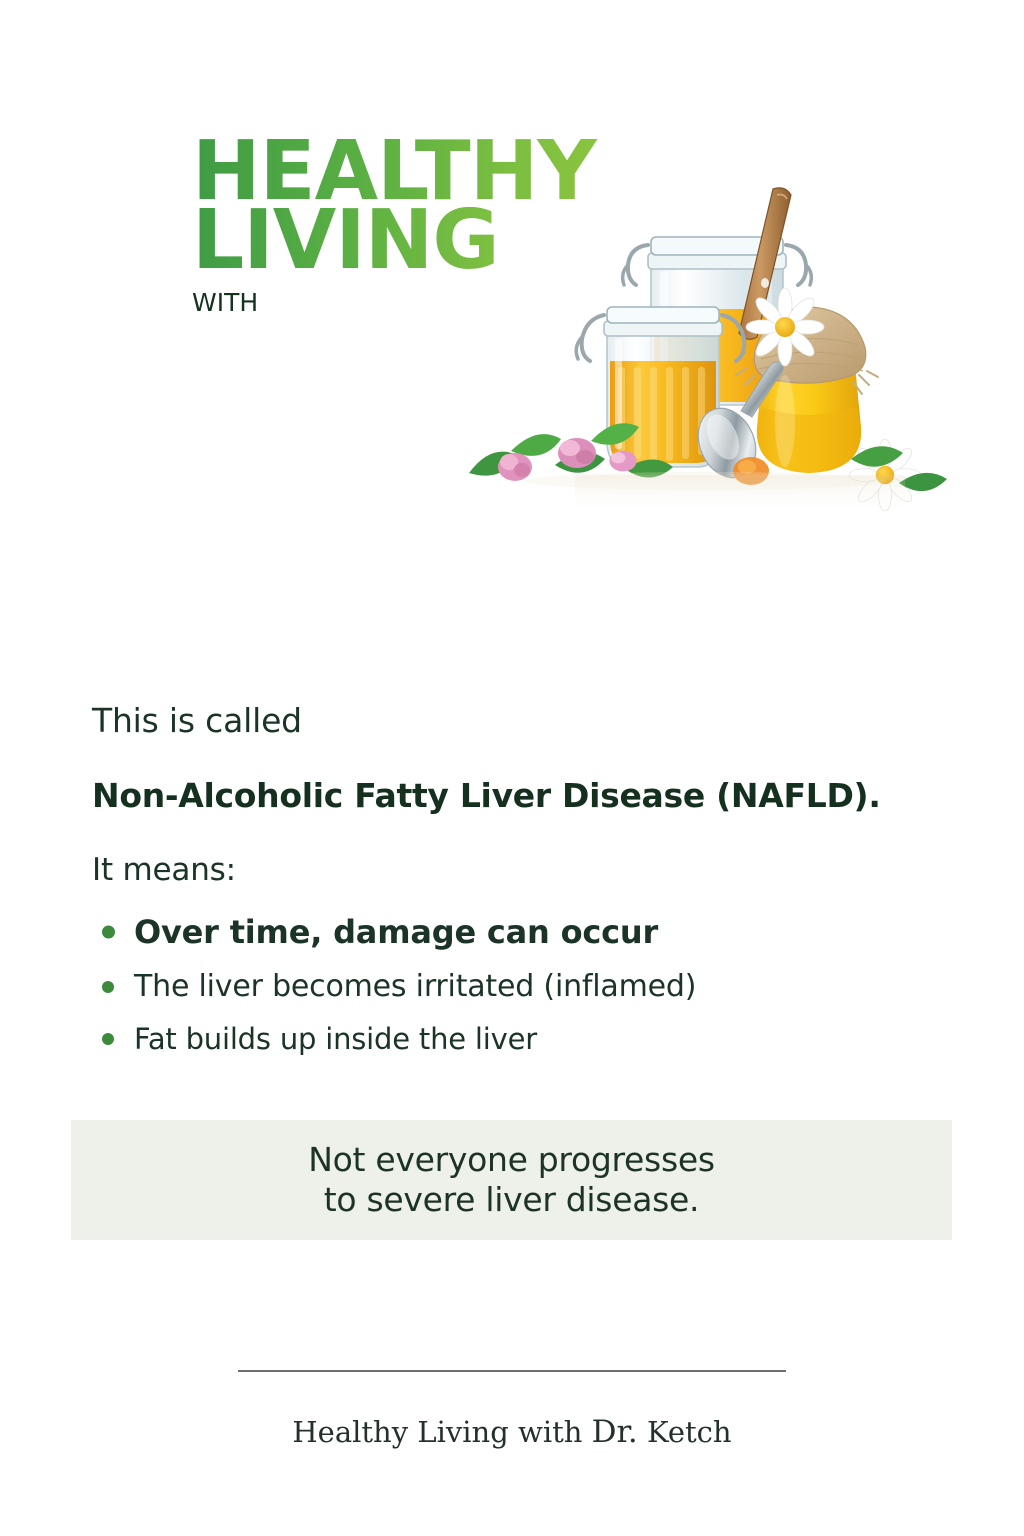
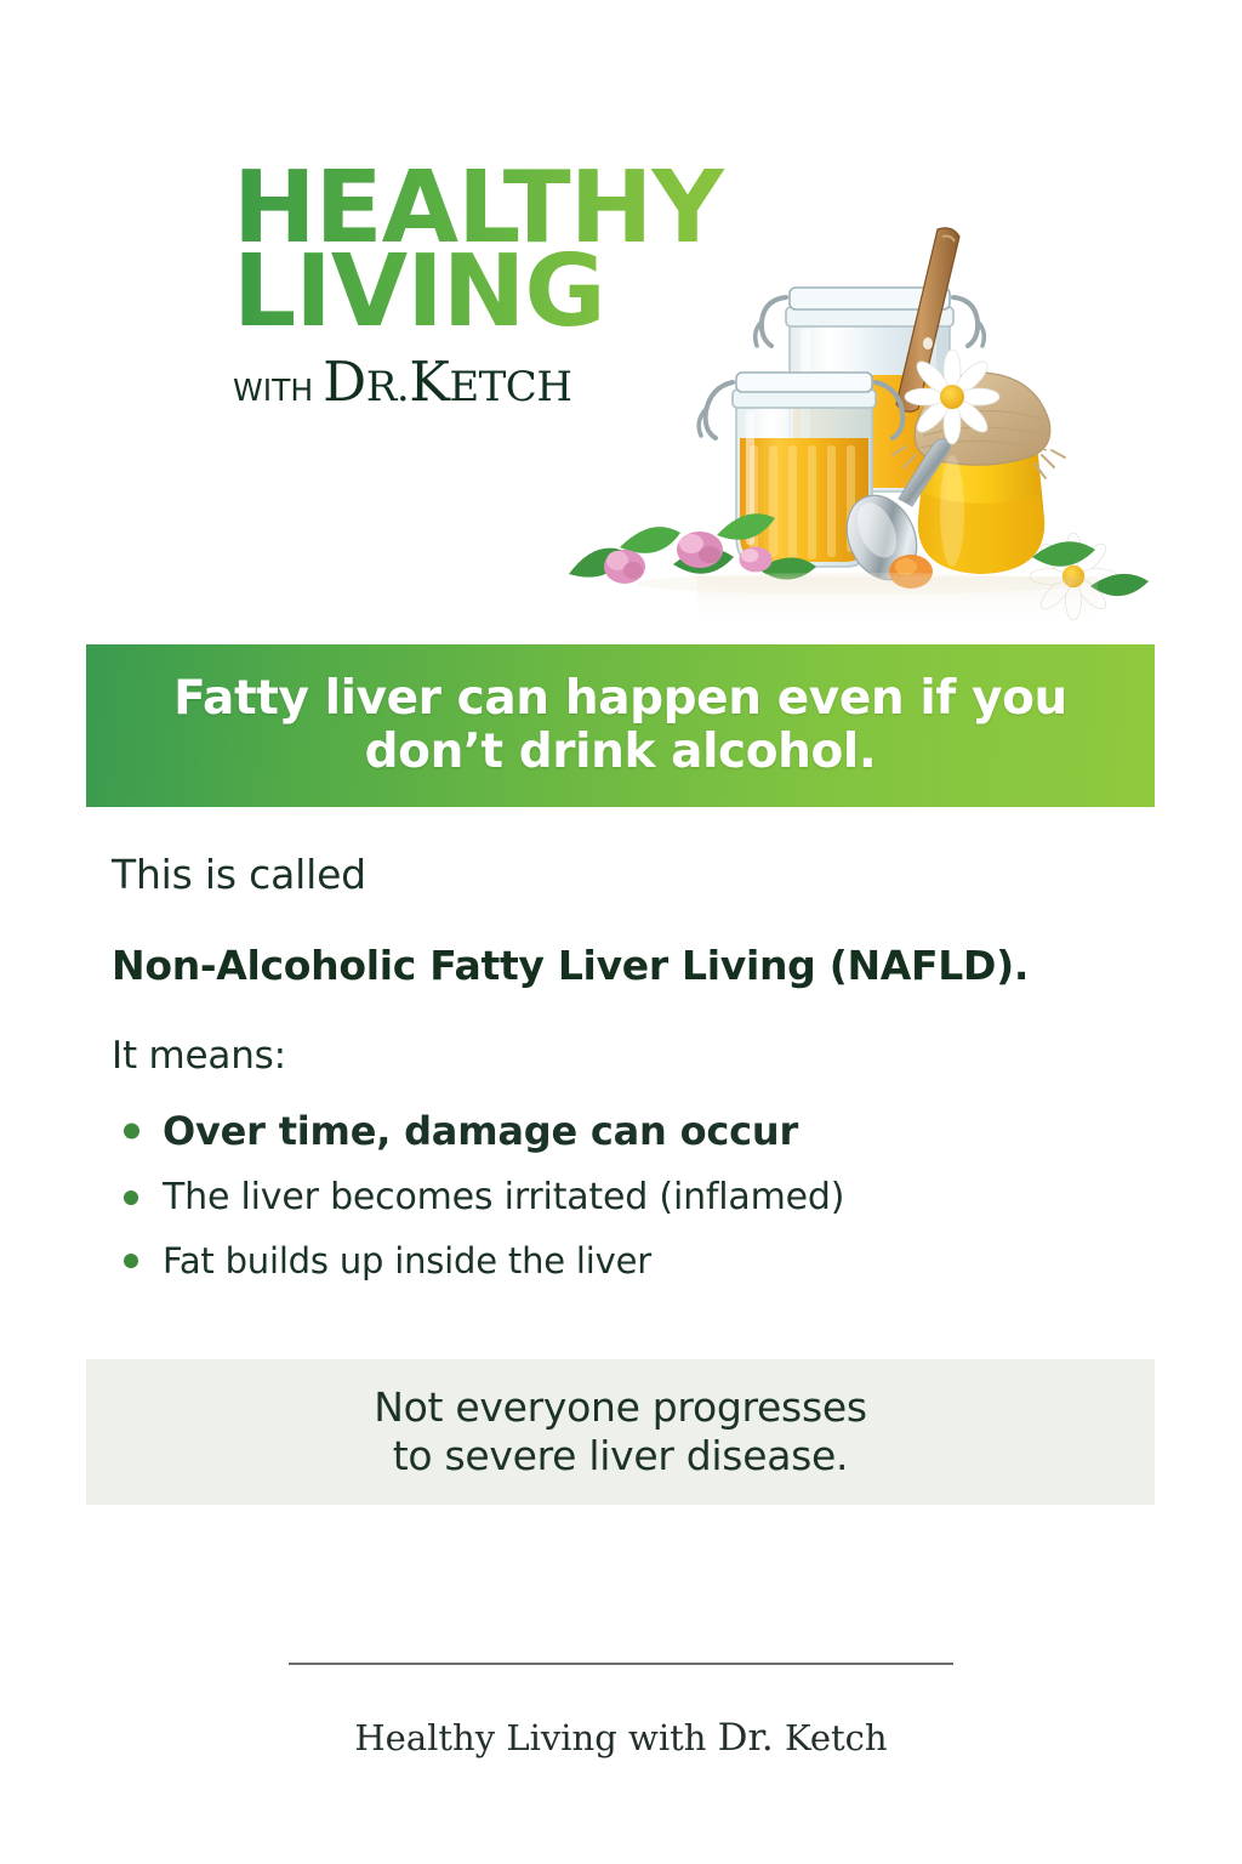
  HEALTHY
  LIVING
  WITH
+ DR.KETCH
+ Fatty liver can happen even if you
+ don’t drink alcohol.
  This is called
- Non-Alcoholic Fatty Liver Disease (NAFLD).
+ Non-Alcoholic Fatty Liver Living (NAFLD).
  It means:
  Over time, damage can occur
  The liver becomes irritated (inflamed)
  Fat builds up inside the liver
  Not everyone progresses
  to severe liver disease.
  Healthy Living with Dr. Ketch
